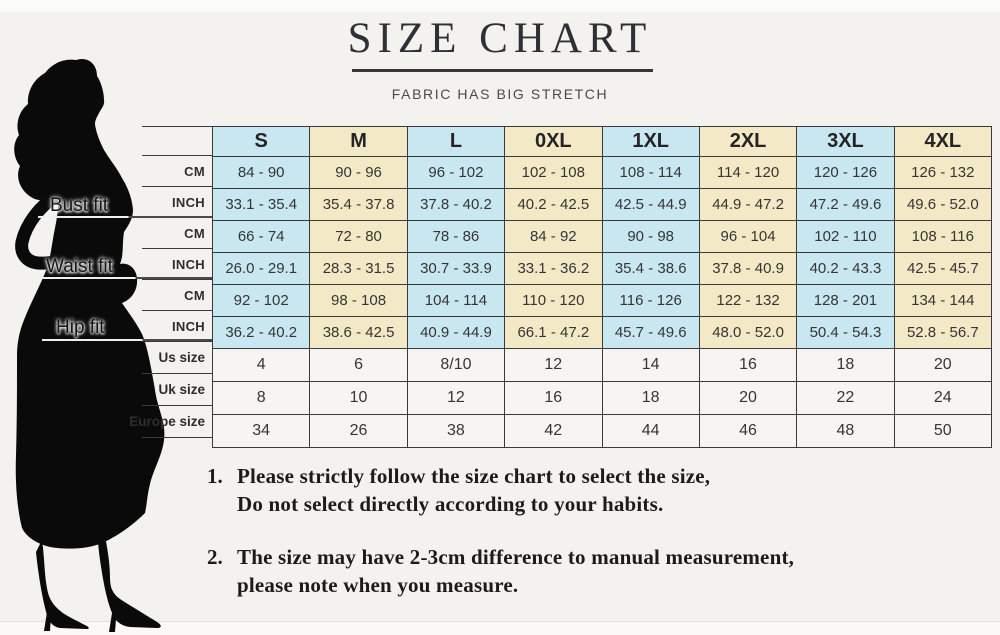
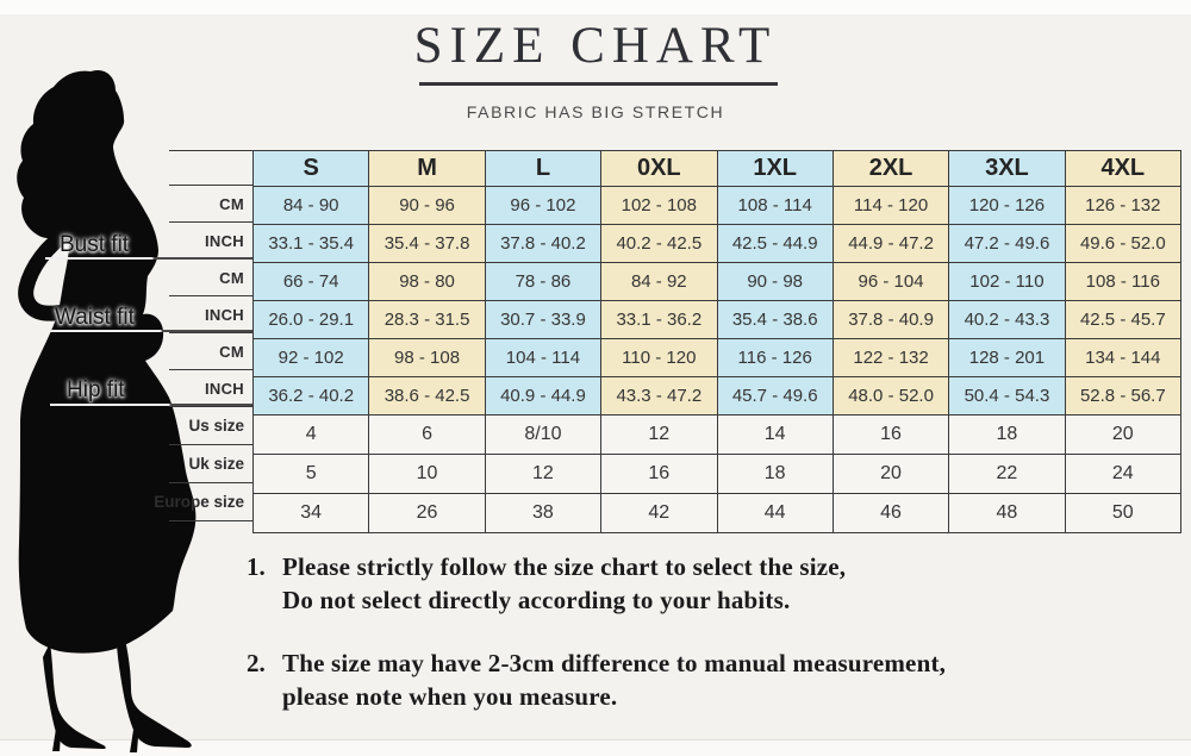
  SIZE CHART
  FABRIC HAS BIG STRETCH
  Bust fit
  Waist fit
  Hip fit
  CM
  INCH
  CM
  INCH
  CM
  INCH
  Us size
  Uk size
  Europe size
  S	M	L	0XL	1XL	2XL	3XL	4XL
  84 - 90	90 - 96	96 - 102	102 - 108	108 - 114	114 - 120	120 - 126	126 - 132
  33.1 - 35.4	35.4 - 37.8	37.8 - 40.2	40.2 - 42.5	42.5 - 44.9	44.9 - 47.2	47.2 - 49.6	49.6 - 52.0
- 66 - 74	72 - 80	78 - 86	84 - 92	90 - 98	96 - 104	102 - 110	108 - 116
+ 66 - 74	98 - 80	78 - 86	84 - 92	90 - 98	96 - 104	102 - 110	108 - 116
  26.0 - 29.1	28.3 - 31.5	30.7 - 33.9	33.1 - 36.2	35.4 - 38.6	37.8 - 40.9	40.2 - 43.3	42.5 - 45.7
  92 - 102	98 - 108	104 - 114	110 - 120	116 - 126	122 - 132	128 - 201	134 - 144
- 36.2 - 40.2	38.6 - 42.5	40.9 - 44.9	66.1 - 47.2	45.7 - 49.6	48.0 - 52.0	50.4 - 54.3	52.8 - 56.7
+ 36.2 - 40.2	38.6 - 42.5	40.9 - 44.9	43.3 - 47.2	45.7 - 49.6	48.0 - 52.0	50.4 - 54.3	52.8 - 56.7
  4	6	8/10	12	14	16	18	20
- 8	10	12	16	18	20	22	24
+ 5	10	12	16	18	20	22	24
  34	26	38	42	44	46	48	50
  1.
  Please strictly follow the size chart to select the size,
  Do not select directly according to your habits.
  2.
  The size may have 2-3cm difference to manual measurement,
  please note when you measure.
